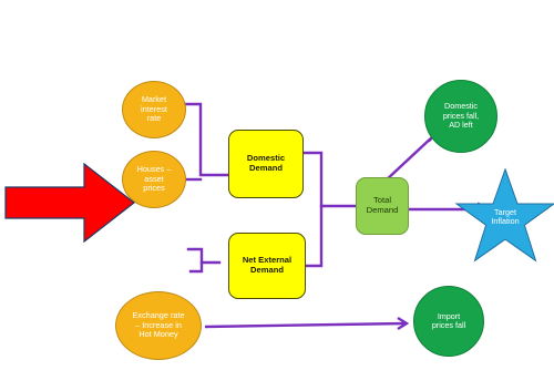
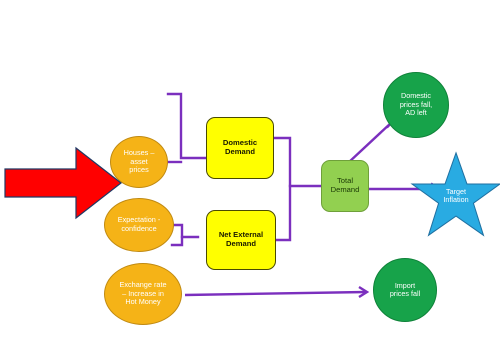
- Market
- interest
- rate
  Houses –
  asset
  prices
+ Expectation -
+ confidence
  Exchange rate
  – Increase in
  Hot Money
  Domestic
  Demand
  Net External
  Demand
  Total
  Demand
  Domestic
  prices fall,
  AD left
  Import
  prices fall
  Target
  Inflation
